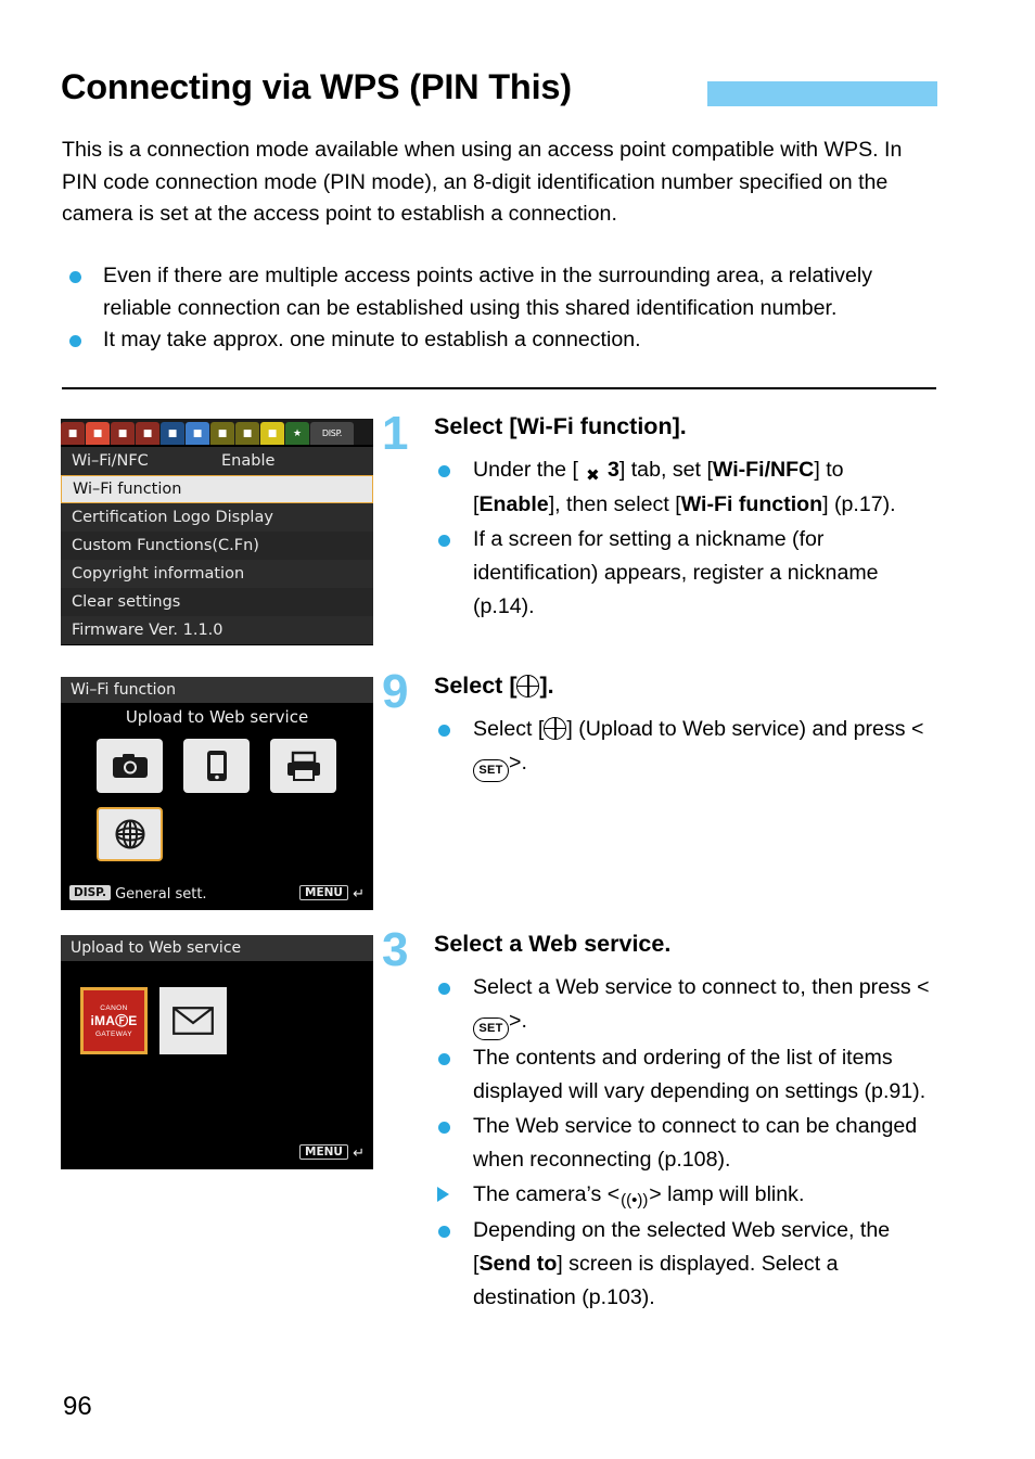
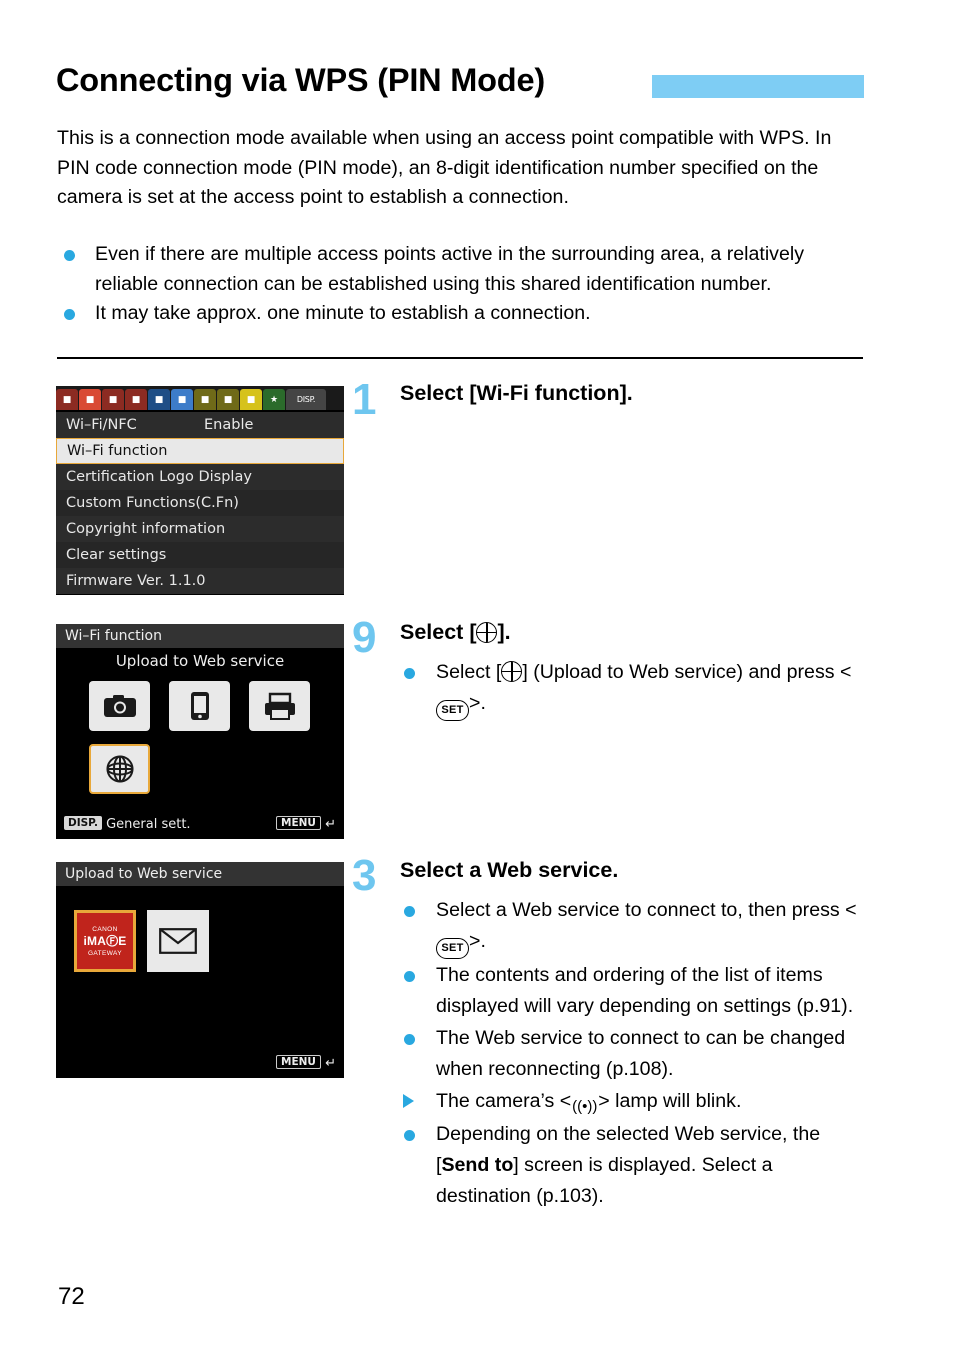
- Connecting via WPS (PIN This)
+ Connecting via WPS (PIN Mode)
  This is a connection mode available when using an access point compatible with WPS. In PIN code connection mode (PIN mode), an 8-digit identification number specified on the camera is set at the access point to establish a connection.
  Even if there are multiple access points active in the surrounding area, a relatively reliable connection can be established using this shared identification number.
  It may take approx. one minute to establish a connection.
  1
  Select [Wi-Fi function].
- Under the [ ✖ 3] tab, set [Wi-Fi/NFC] to [Enable], then select [Wi-Fi function] (p.17).
- If a screen for setting a nickname (for identification) appears, register a nickname (p.14).
  ■
  ■
  ■
  ■
  ■
  ■
  ■
  ■
  ■
  ★
  DISP.
  Wi–Fi/NFC
  Enable
  Wi–Fi function
  Certification Logo Display
  Custom Functions(C.Fn)
  Copyright information
  Clear settings
  Firmware Ver. 1.1.0
  9
  Select [ ].
  Select [ ] (Upload to Web service) and press <SET>.
  Wi–Fi function
  Upload to Web service
  DISP. General sett.
  MENU ↵
  3
  Select a Web service.
  Select a Web service to connect to, then press <SET>.
  The contents and ordering of the list of items displayed will vary depending on settings (p.91).
  The Web service to connect to can be changed when reconnecting (p.108).
  The camera’s <((•))> lamp will blink.
  Depending on the selected Web service, the [Send to] screen is displayed. Select a destination (p.103).
  Upload to Web service
  iMAⒻE
  MENU ↵
- 96
+ 72
